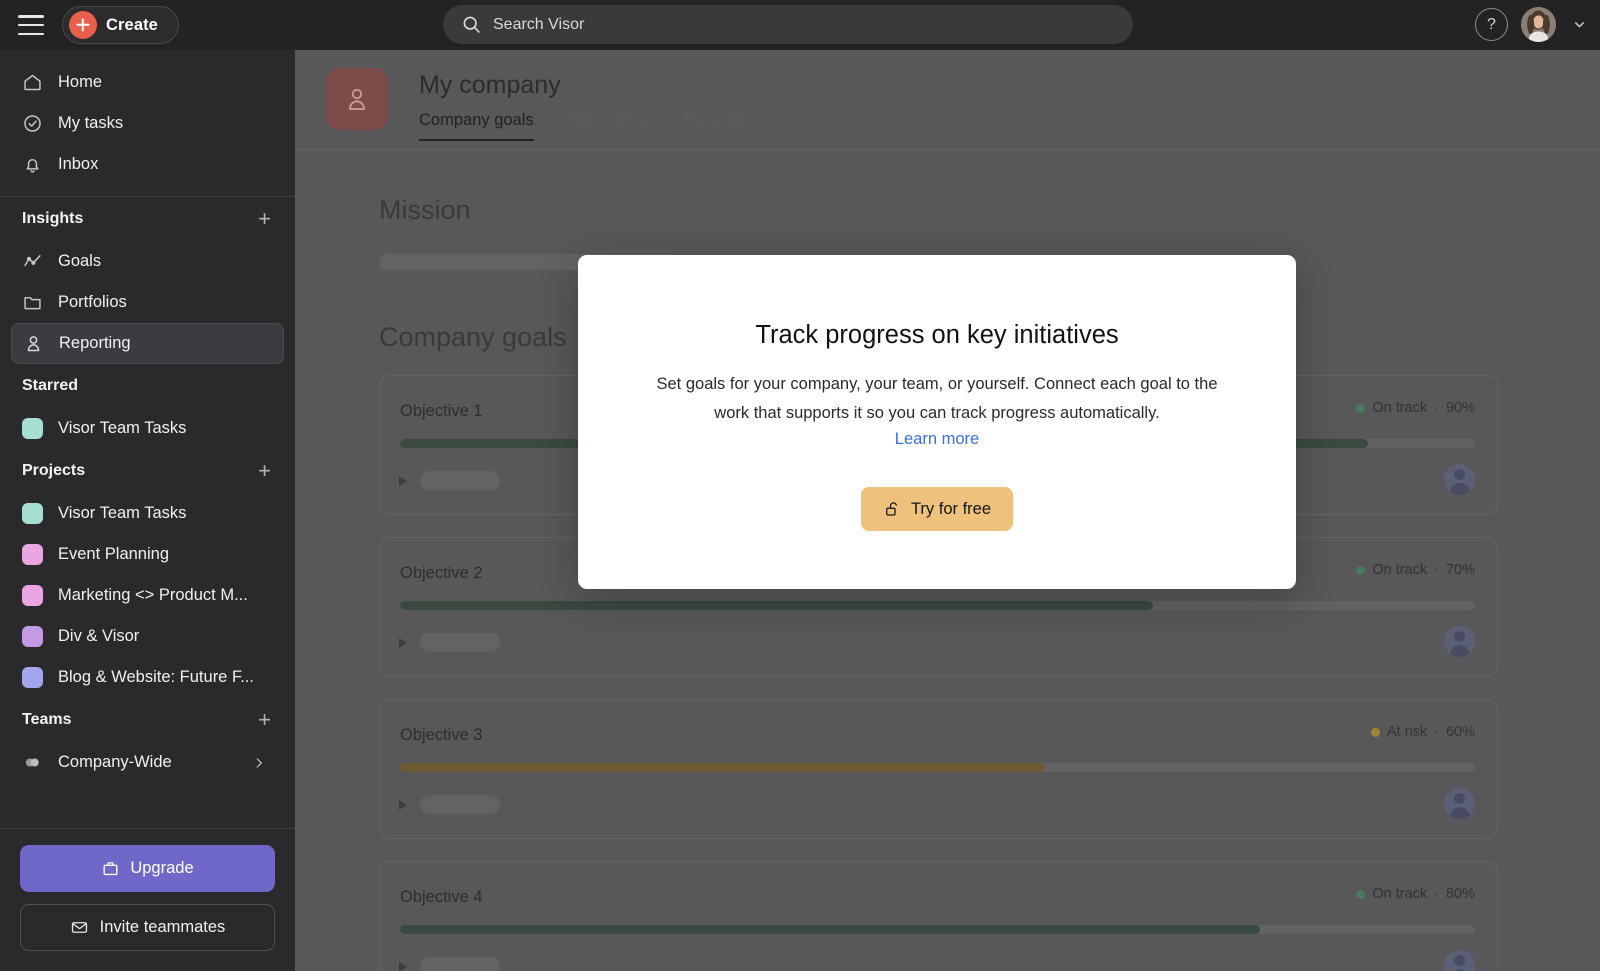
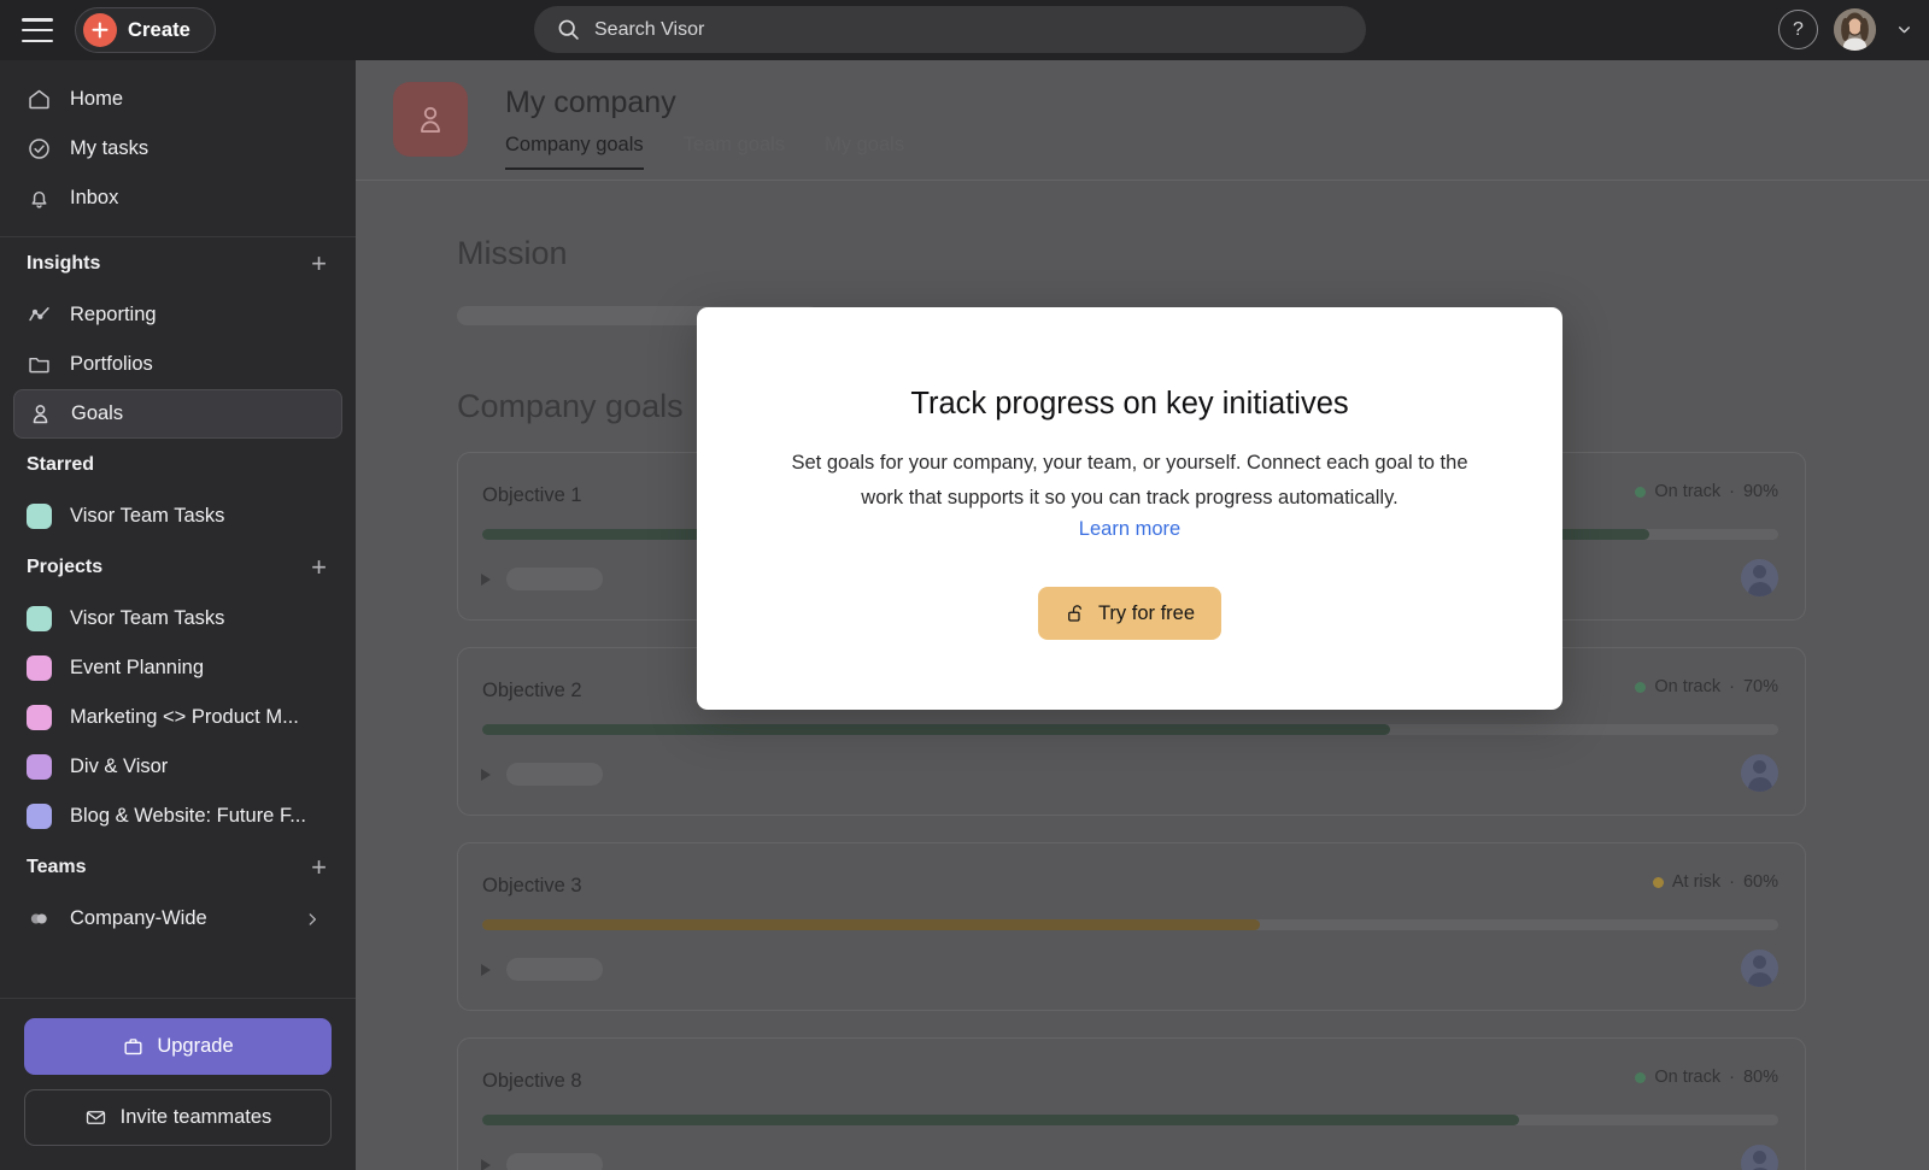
  Create
  Search Visor
  ?
  Home
  My tasks
  Inbox
  Insights
  +
- Goals
+ Reporting
  Portfolios
- Reporting
+ Goals
  Starred
  Visor Team Tasks
  Projects
  +
  Visor Team Tasks
  Event Planning
  Marketing <> Product M...
  Div & Visor
  Blog & Website: Future F...
  Teams
  +
  Company-Wide
  Upgrade
  Invite teammates
  My company
  Company goals
  Mission
  Company goals
  Objective 1
  On track
  ·
  90%
  Objective 2
  On track
  ·
  70%
  Objective 3
  At risk
  ·
  60%
- Objective 4
+ Objective 8
  On track
  ·
  80%
  Track progress on key initiatives
  Set goals for your company, your team, or yourself. Connect each goal to the work that supports it so you can track progress automatically.
  Learn more
  Try for free
